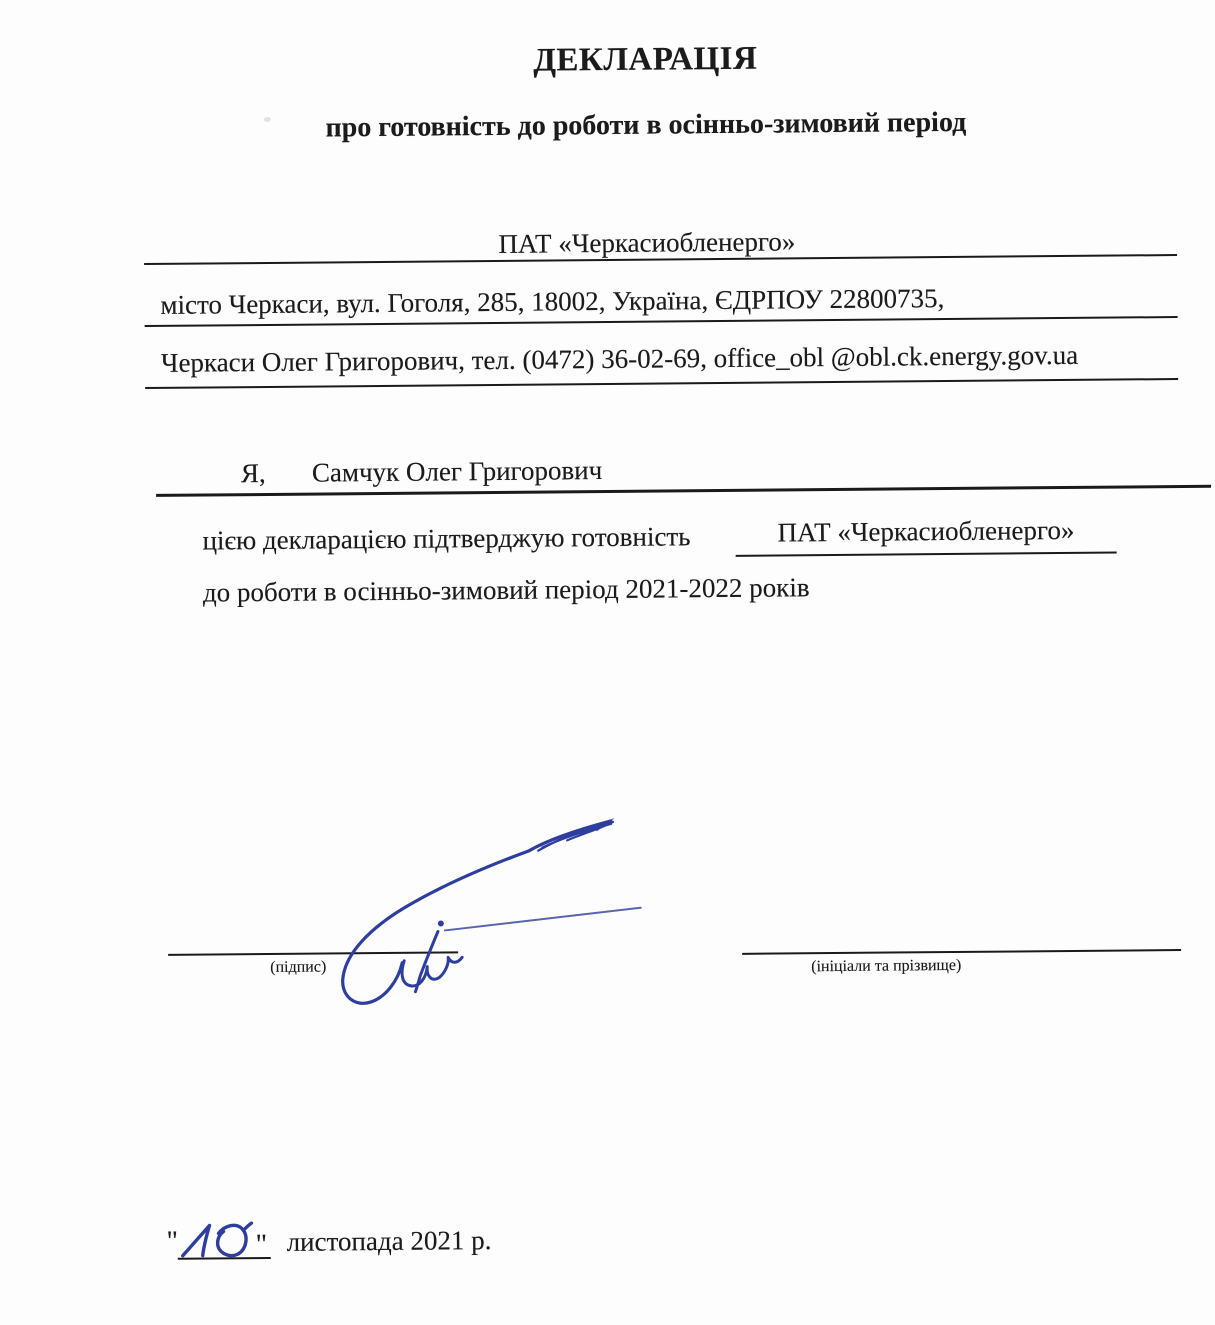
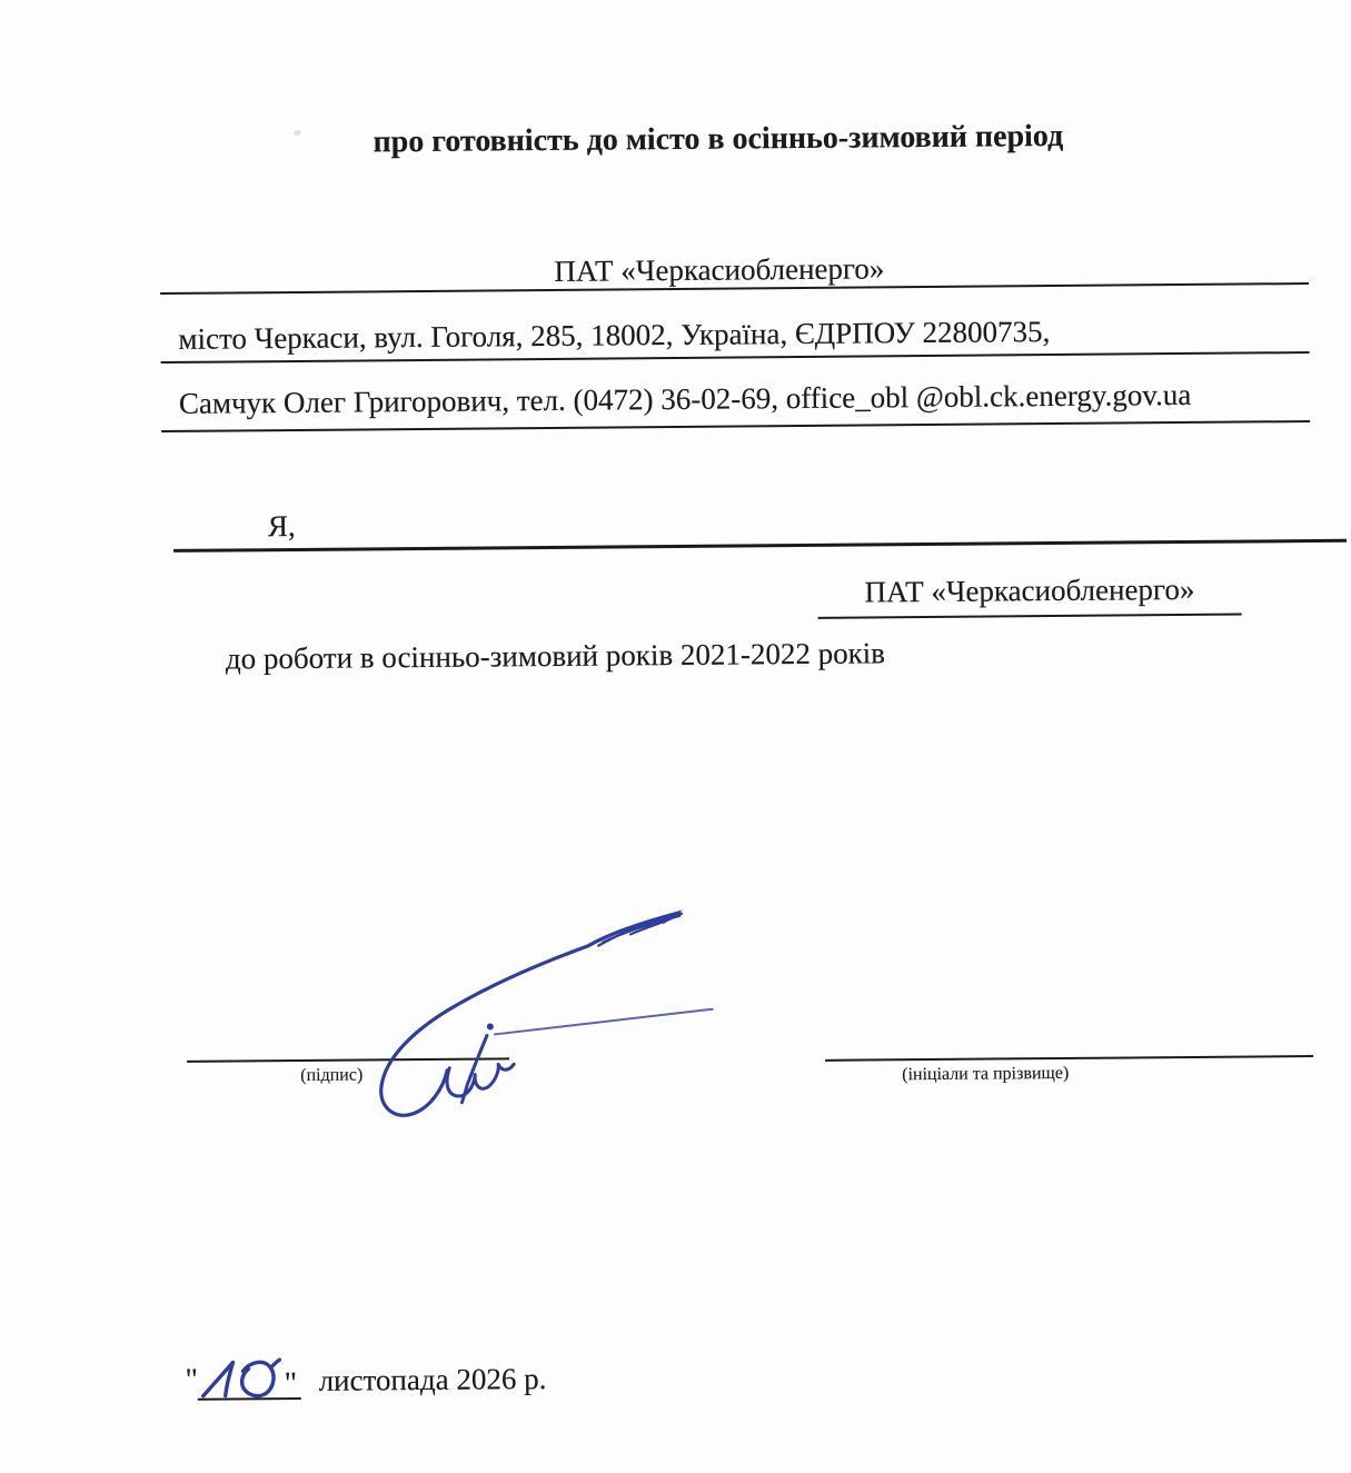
- ДЕКЛАРАЦІЯ
- про готовність до роботи в осінньо-зимовий період
+ про готовність до місто в осінньо-зимовий період
  ПАТ «Черкасиобленерго»
  місто Черкаси, вул. Гоголя, 285, 18002, Україна, ЄДРПОУ 22800735,
- Черкаси Олег Григорович, тел. (0472) 36-02-69, office_obl @obl.ck.energy.gov.ua
+ Самчук Олег Григорович, тел. (0472) 36-02-69, office_obl @obl.ck.energy.gov.ua
  Я,
- Самчук Олег Григорович
- цією декларацією підтверджую готовність
  ПАТ «Черкасиобленерго»
- до роботи в осінньо-зимовий період 2021-2022 років
+ до роботи в осінньо-зимовий років 2021-2022 років
  (підпис)
  (ініціали та прізвище)
  "
  "
- листопада 2021 р.
+ листопада 2026 р.
